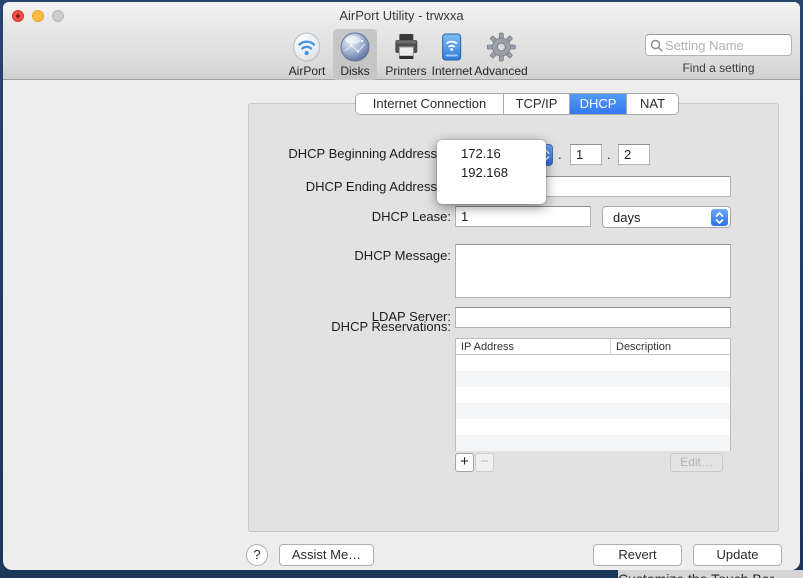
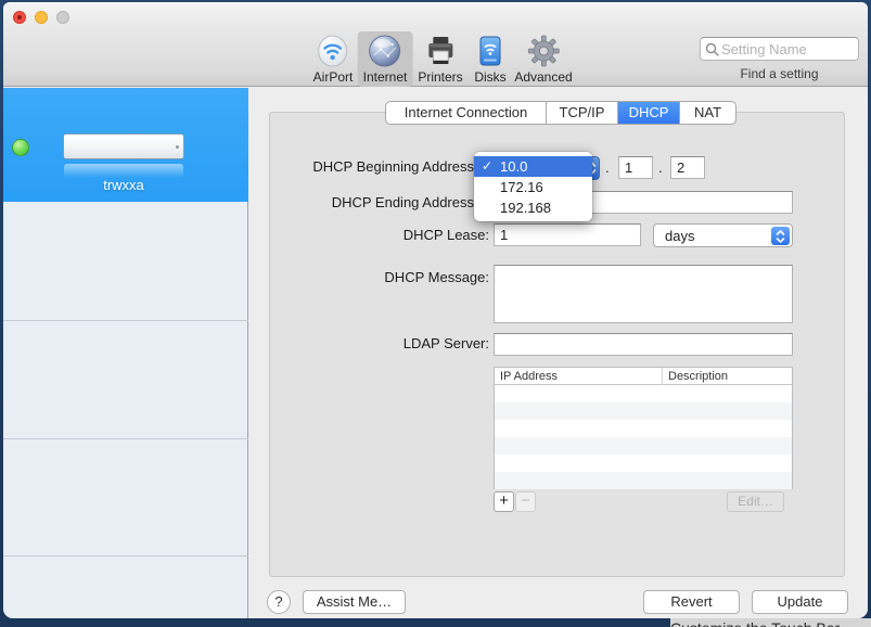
- AirPort Utility - trwxxa
  AirPort
- Disks
+ Internet
  Printers
- Internet
+ Disks
  Advanced
  Setting Name
  Find a setting
+ trwxxa
  Internet Connection
  TCP/IP
  DHCP
  NAT
  DHCP Beginning Address
  .
  1
  .
  2
  DHCP Ending Address
+ ✓
+ 10.0
  172.16
  192.168
  DHCP Lease:
  1
  days
  DHCP Message:
  LDAP Server:
- DHCP Reservations:
  IP Address
  Description
  +
  −
  Edit…
  ?
  Assist Me…
  Revert
  Update
